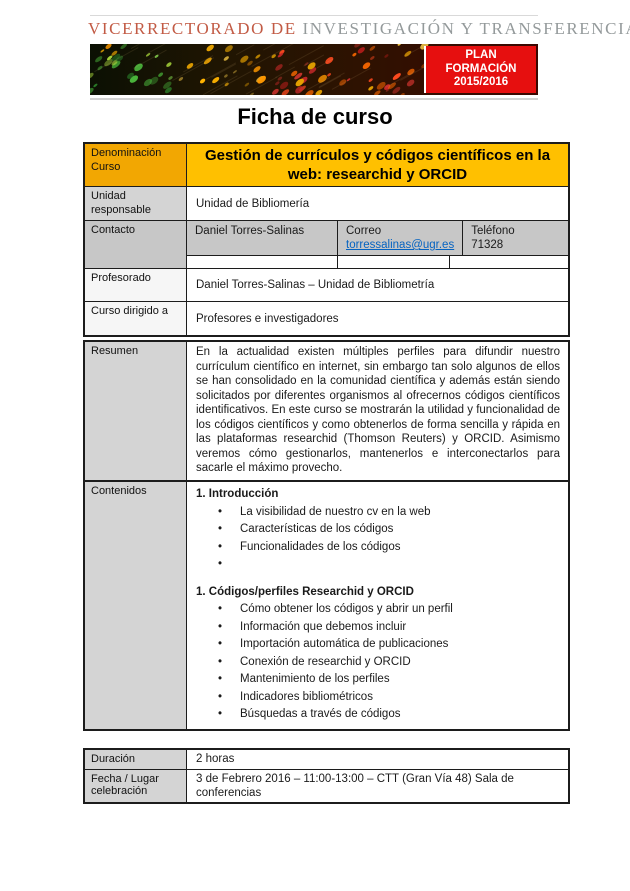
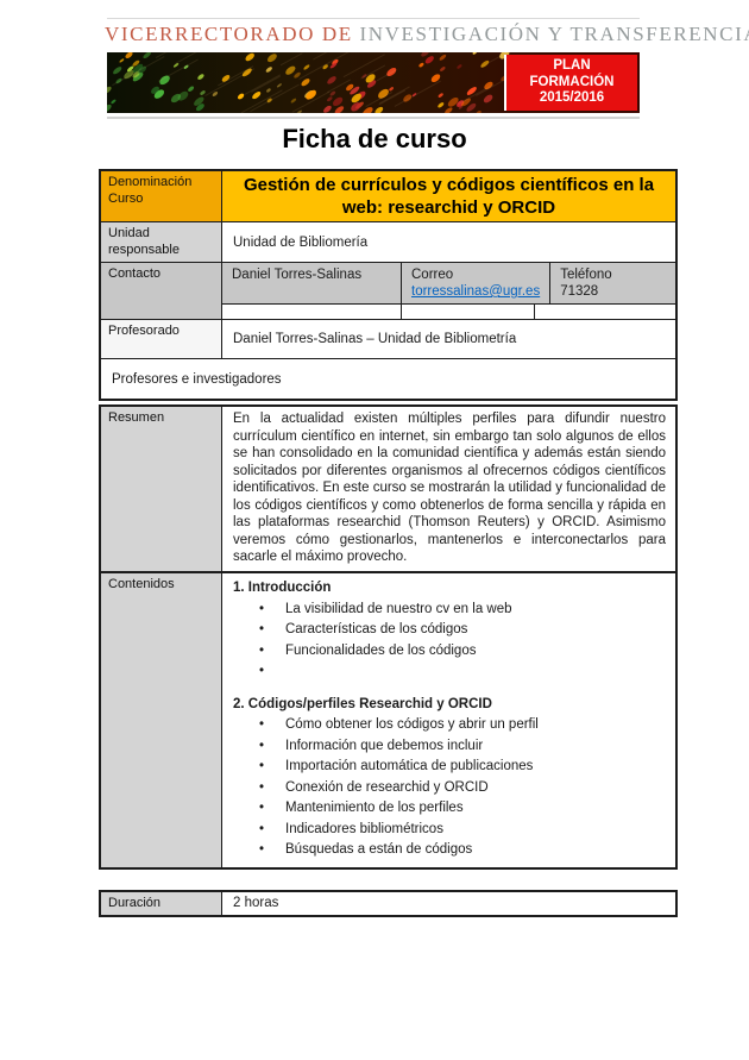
  VICERRECTORADO DE INVESTIGACIÓN Y TRANSFERENCI
  PLAN
  FORMACIÓN
  2015/2016
  Ficha de curso
  Denominación Curso
  Gestión de currículos y códigos científicos en la web: researchid y ORCID
  Unidad responsable
  Unidad de Bibliomería
  Contacto
  Daniel Torres-Salinas
  Correo
  torressalinas@ugr.es
  Teléfono
  71328
  Profesorado
  Daniel Torres-Salinas – Unidad de Bibliometría
- Curso dirigido a
  Profesores e investigadores
  Resumen
  En la actualidad existen múltiples perfiles para difundir nuestro currículum científico en internet, sin embargo tan solo algunos de ellos se han consolidado en la comunidad científica y además están siendo solicitados por diferentes organismos al ofrecernos códigos científicos identificativos. En este curso se mostrarán la utilidad y funcionalidad de los códigos científicos y como obtenerlos de forma sencilla y rápida en las plataformas researchid (Thomson Reuters) y ORCID. Asimismo veremos cómo gestionarlos, mantenerlos e interconectarlos para sacarle el máximo provecho.
  Contenidos
  1. Introducción
  •
  La visibilidad de nuestro cv en la web
  •
  Características de los códigos
  •
  Funcionalidades de los códigos
  •
- 1. Códigos/perfiles Researchid y ORCID
+ 2. Códigos/perfiles Researchid y ORCID
  •
  Cómo obtener los códigos y abrir un perfil
  •
  Información que debemos incluir
  •
  Importación automática de publicaciones
  •
  Conexión de researchid y ORCID
  •
  Mantenimiento de los perfiles
  •
  Indicadores bibliométricos
  •
- Búsquedas a través de códigos
+ Búsquedas a están de códigos
  Duración
  2 horas
- Fecha / Lugar celebración
- 3 de Febrero 2016 – 11:00-13:00 – CTT (Gran Vía 48) Sala de conferencias
